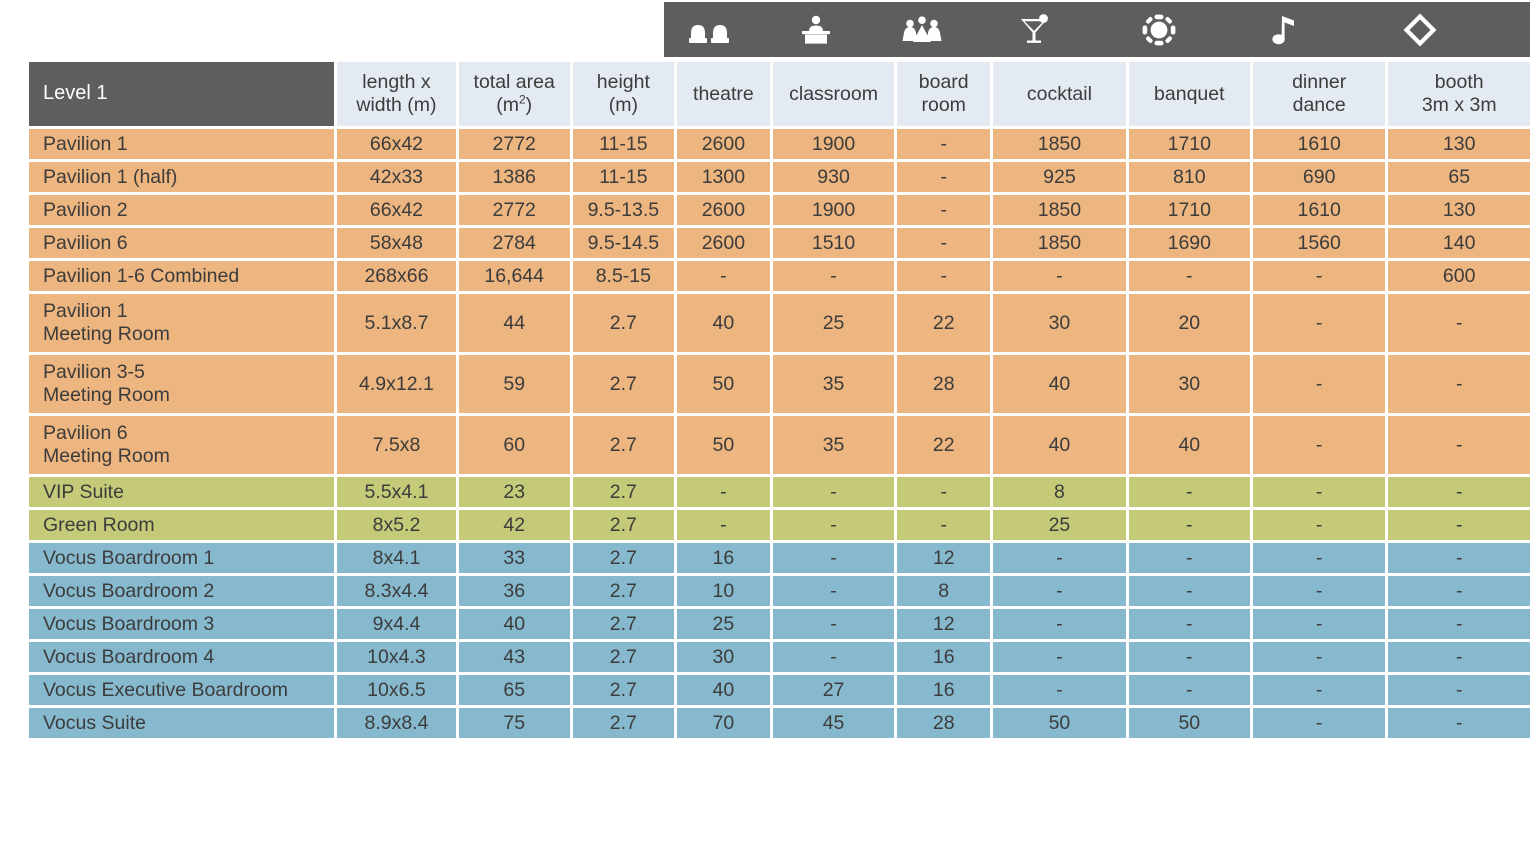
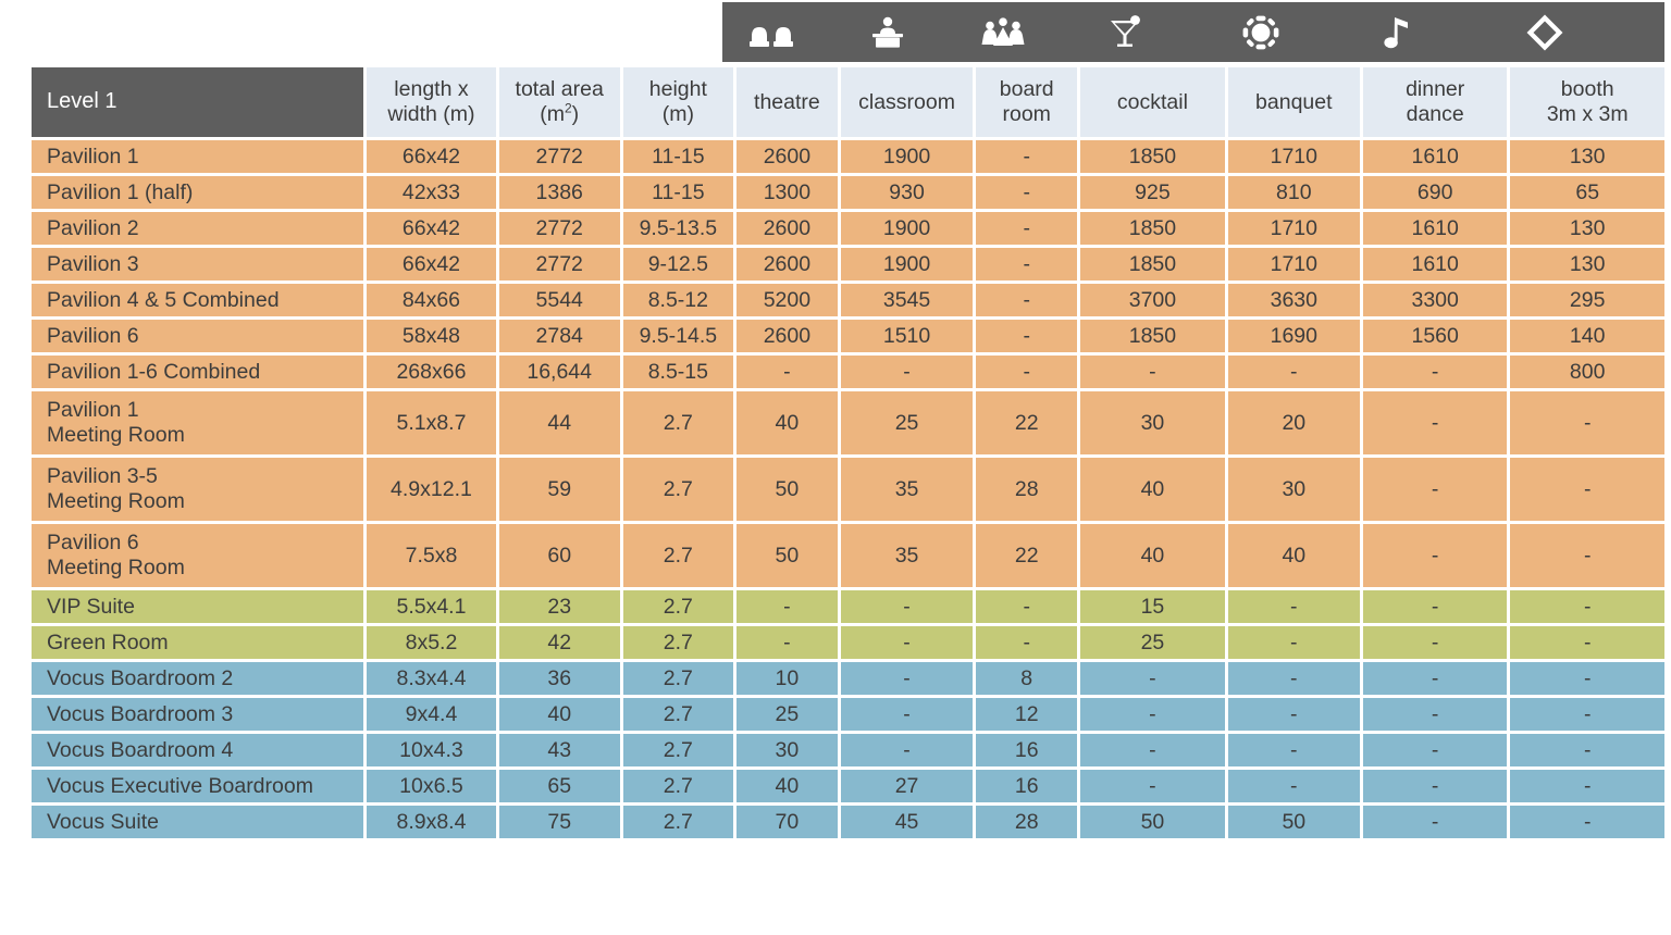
  Level 1	length x width (m)	total area (m2)	height (m)	theatre	classroom	board room	cocktail	banquet	dinner dance	booth 3m x 3m
  Pavilion 1	66x42	2772	11-15	2600	1900	-	1850	1710	1610	130
  Pavilion 1 (half)	42x33	1386	11-15	1300	930	-	925	810	690	65
  Pavilion 2	66x42	2772	9.5-13.5	2600	1900	-	1850	1710	1610	130
+ Pavilion 3	66x42	2772	9-12.5	2600	1900	-	1850	1710	1610	130
+ Pavilion 4 & 5 Combined	84x66	5544	8.5-12	5200	3545	-	3700	3630	3300	295
  Pavilion 6	58x48	2784	9.5-14.5	2600	1510	-	1850	1690	1560	140
- Pavilion 1-6 Combined	268x66	16,644	8.5-15	-	-	-	-	-	-	600
+ Pavilion 1-6 Combined	268x66	16,644	8.5-15	-	-	-	-	-	-	800
  Pavilion 1 Meeting Room	5.1x8.7	44	2.7	40	25	22	30	20	-	-
  Pavilion 3-5 Meeting Room	4.9x12.1	59	2.7	50	35	28	40	30	-	-
  Pavilion 6 Meeting Room	7.5x8	60	2.7	50	35	22	40	40	-	-
- VIP Suite	5.5x4.1	23	2.7	-	-	-	8	-	-	-
+ VIP Suite	5.5x4.1	23	2.7	-	-	-	15	-	-	-
  Green Room	8x5.2	42	2.7	-	-	-	25	-	-	-
- Vocus Boardroom 1	8x4.1	33	2.7	16	-	12	-	-	-	-
  Vocus Boardroom 2	8.3x4.4	36	2.7	10	-	8	-	-	-	-
  Vocus Boardroom 3	9x4.4	40	2.7	25	-	12	-	-	-	-
  Vocus Boardroom 4	10x4.3	43	2.7	30	-	16	-	-	-	-
  Vocus Executive Boardroom	10x6.5	65	2.7	40	27	16	-	-	-	-
  Vocus Suite	8.9x8.4	75	2.7	70	45	28	50	50	-	-
